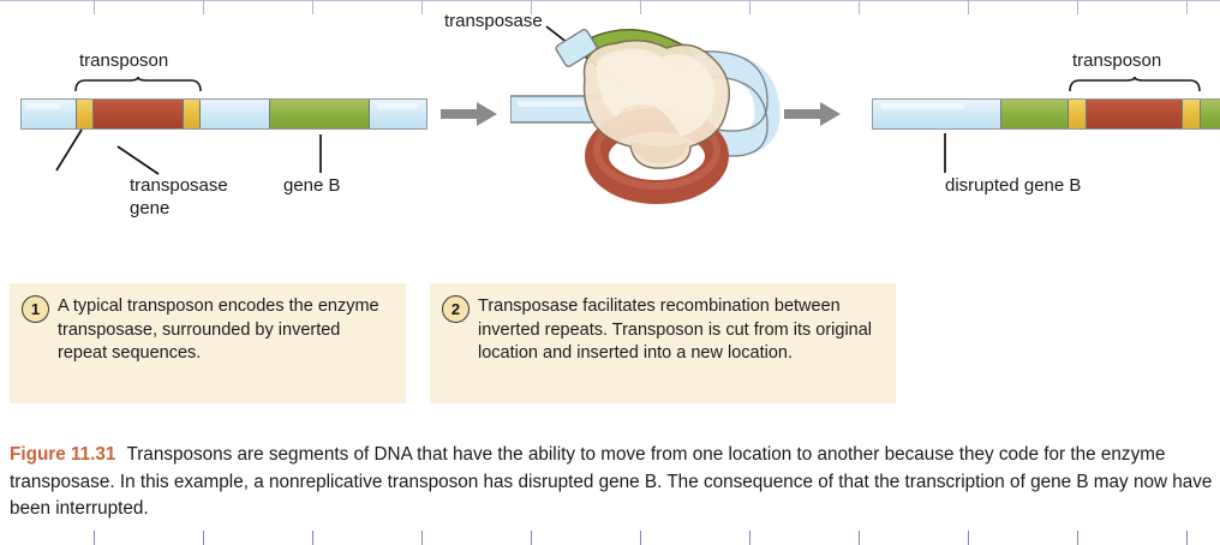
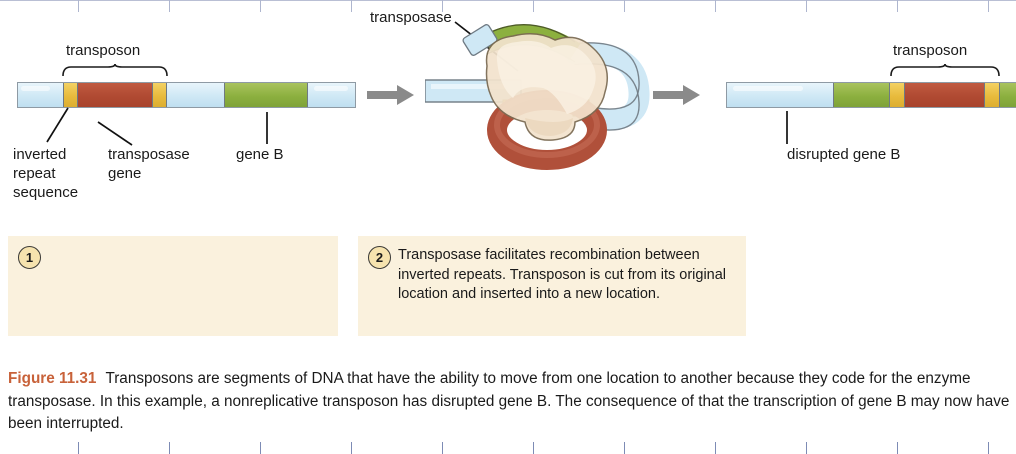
  transposon
+ inverted
+ repeat
+ sequence
  transposase
  gene
  gene B
  transposase
  transposon
  disrupted gene B
  1
- A typical transposon encodes the enzyme transposase, surrounded by inverted repeat sequences.
  2
  Transposase facilitates recombination between inverted repeats. Transposon is cut from its original location and inserted into a new location.
  Figure 11.31 Transposons are segments of DNA that have the ability to move from one location to another because they code for the enzyme transposase. In this example, a nonreplicative transposon has disrupted gene B. The consequence of that the transcription of gene B may now have been interrupted.
